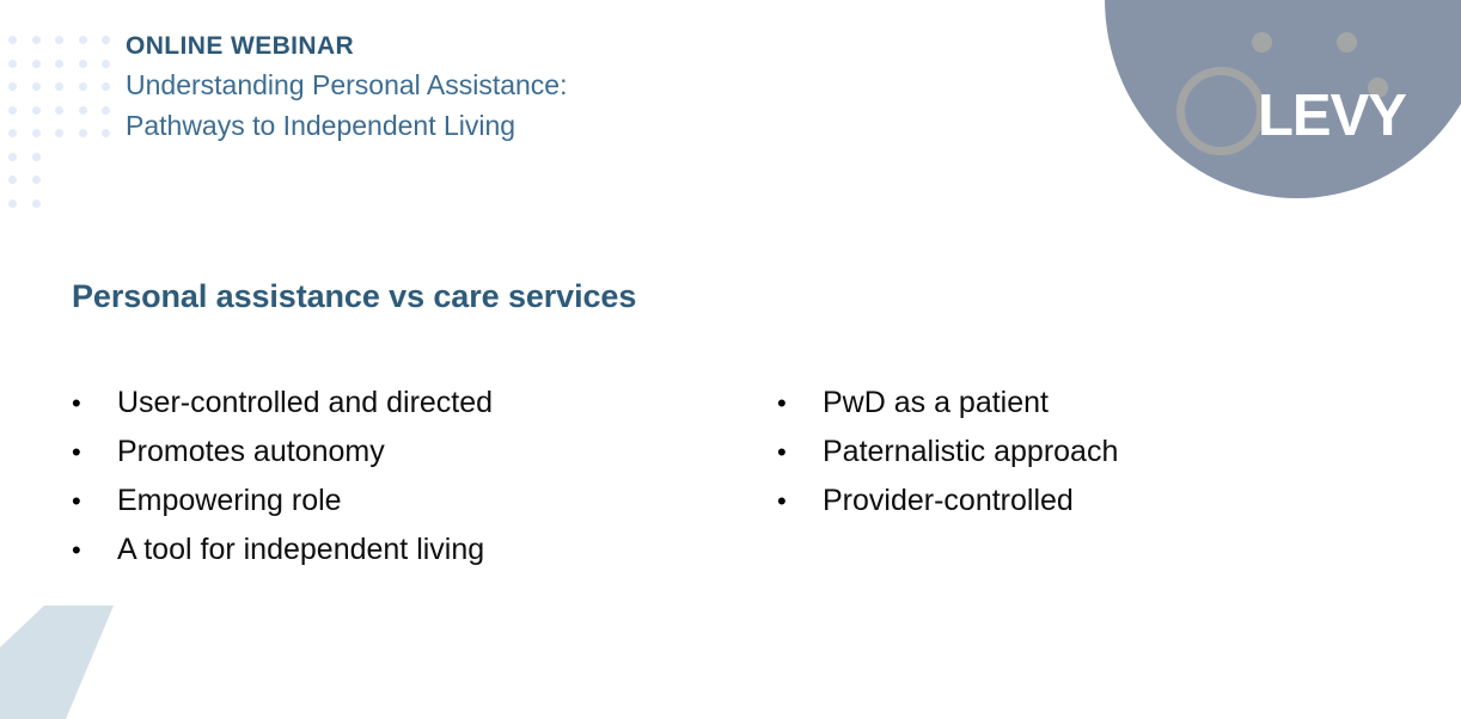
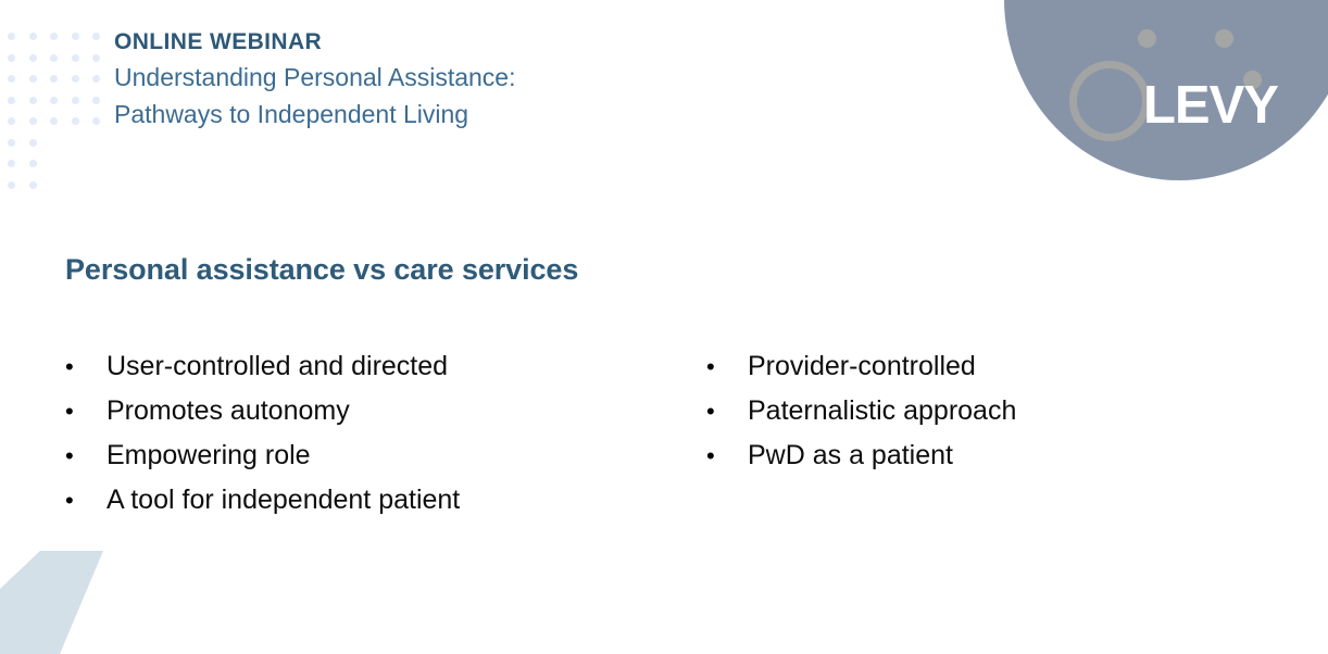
  ONLINE WEBINAR
  Understanding Personal Assistance:
  Pathways to Independent Living
  LEVY
  Personal assistance vs care services
  •
  User-controlled and directed
  •
  Promotes autonomy
  •
  Empowering role
  •
- A tool for independent living
+ A tool for independent patient
  •
- PwD as a patient
+ Provider-controlled
  •
  Paternalistic approach
  •
- Provider-controlled
+ PwD as a patient
